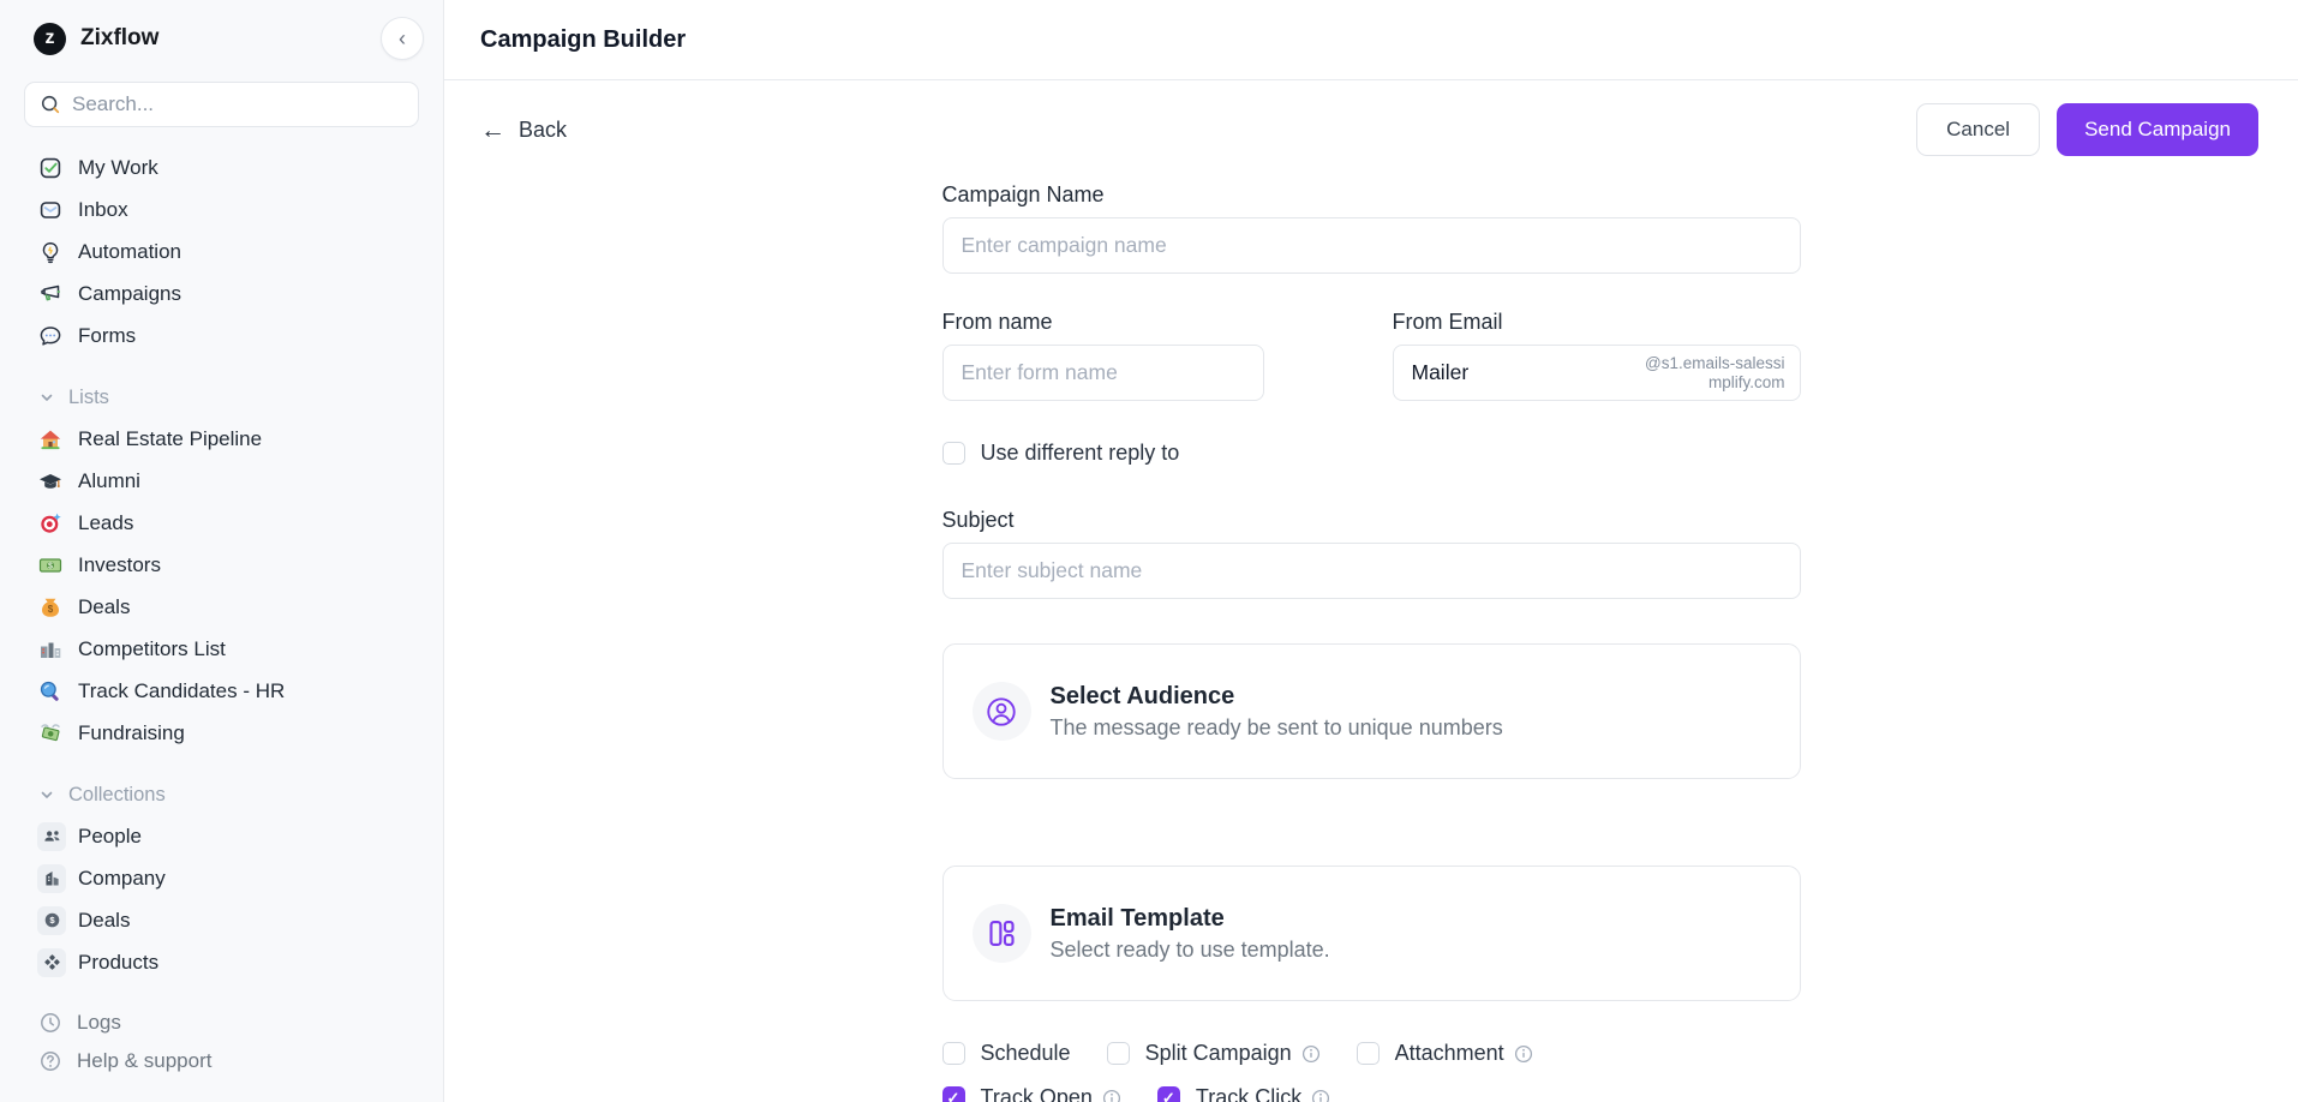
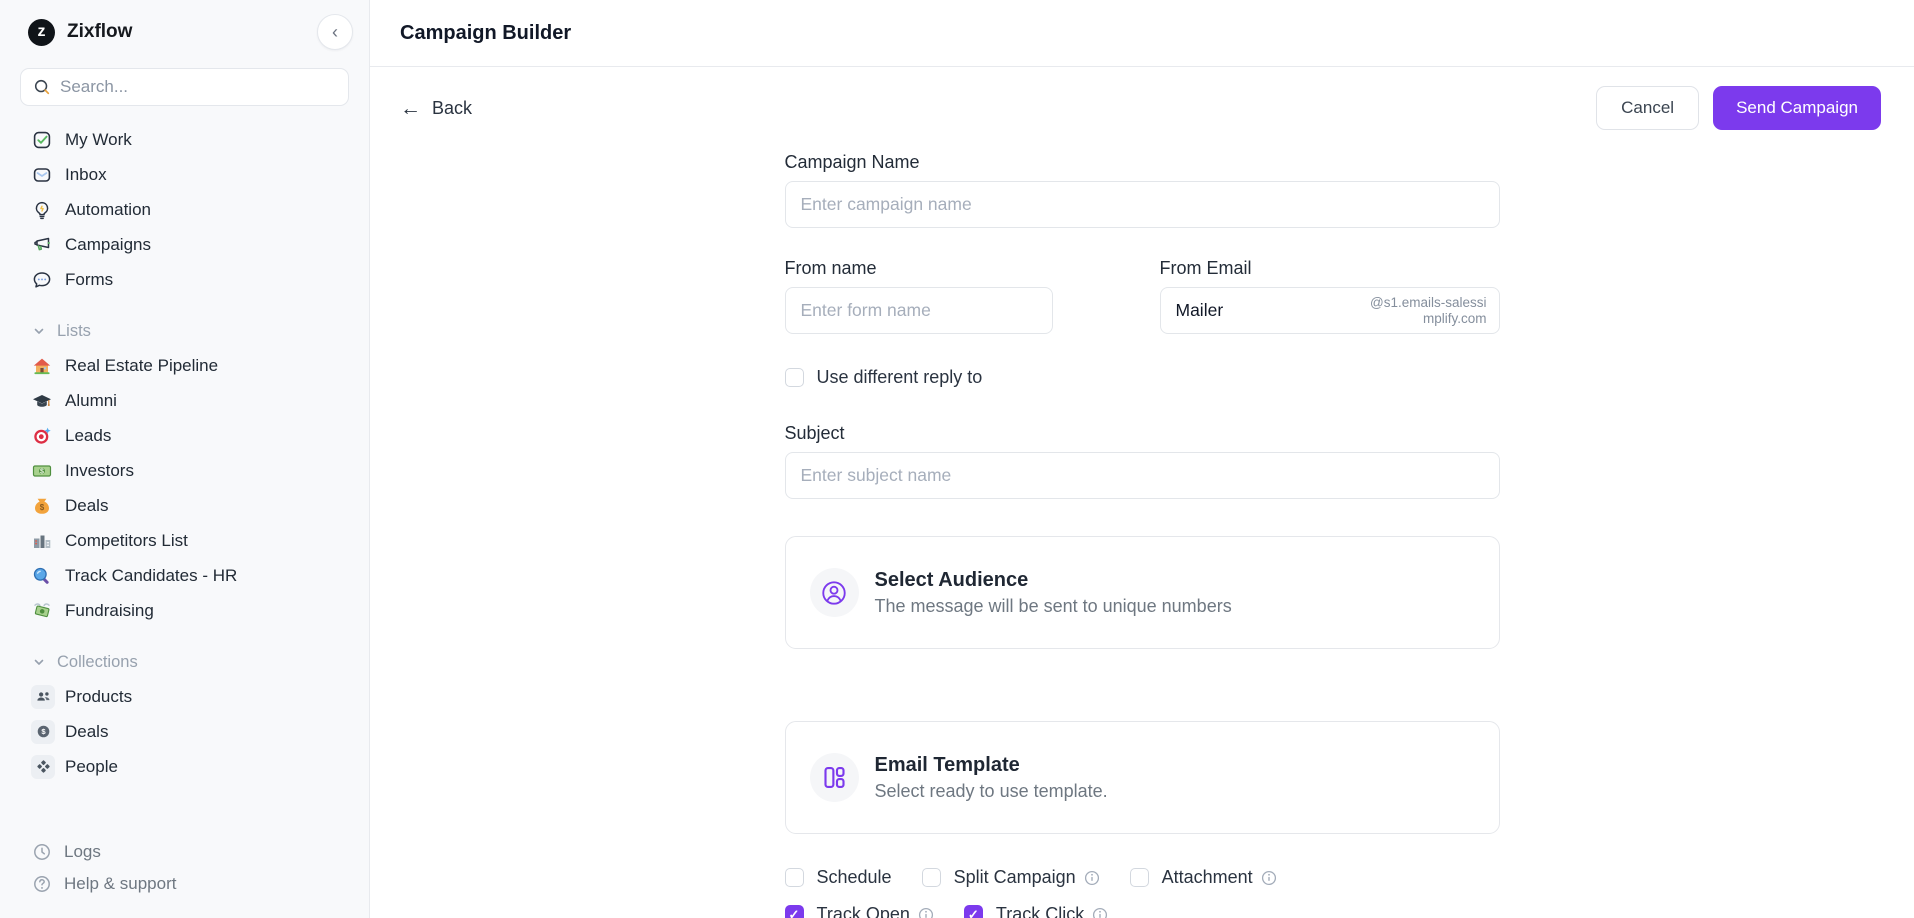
  z
  Zixflow
  ‹
  Search...
  My Work
  Inbox
  Automation
  Campaigns
  Forms
  Lists
  Real Estate Pipeline
  Alumni
  Leads
  Investors
  $
  Deals
  Competitors List
  Track Candidates - HR
  Fundraising
  Collections
- People
+ Products
- Company
  $
  Deals
- Products
+ People
  Logs
  Help & support
  Campaign Builder
  ←
  Back
  Cancel
  Send Campaign
  Campaign Name
  Enter campaign name
  From name
  Enter form name
  From Email
  Mailer
  @s1.emails-salessimplify.com
  Use different reply to
  Subject
  Enter subject name
  Select Audience
- The message ready be sent to unique numbers
+ The message will be sent to unique numbers
  Email Template
  Select ready to use template.
  Schedule
  Split Campaign
  Attachment
  Track Open
  Track Click
